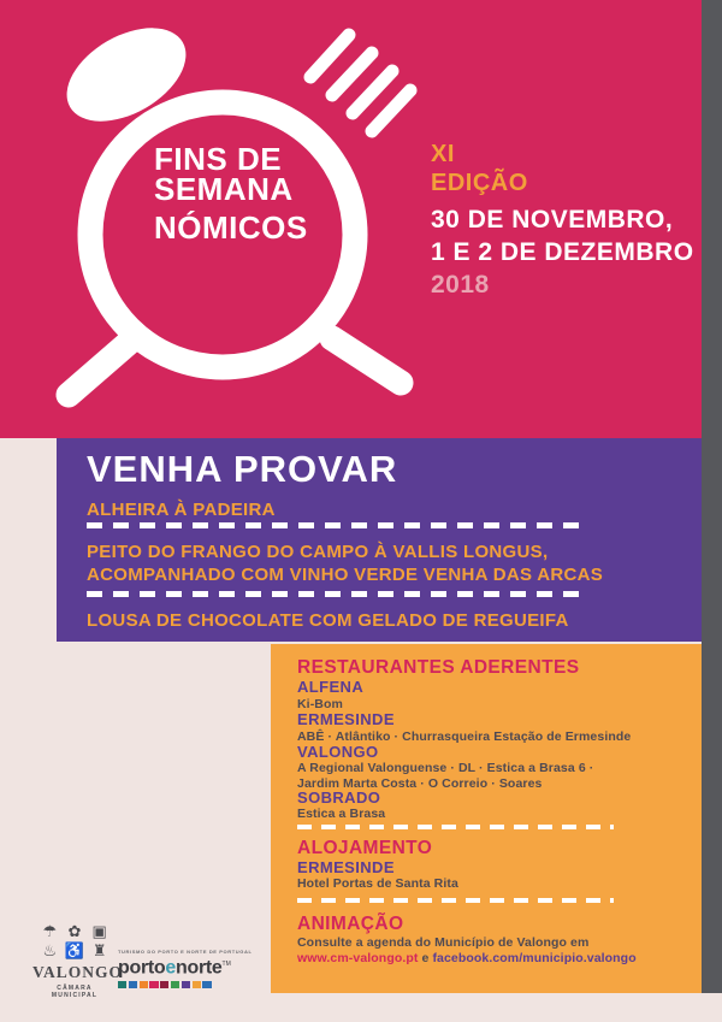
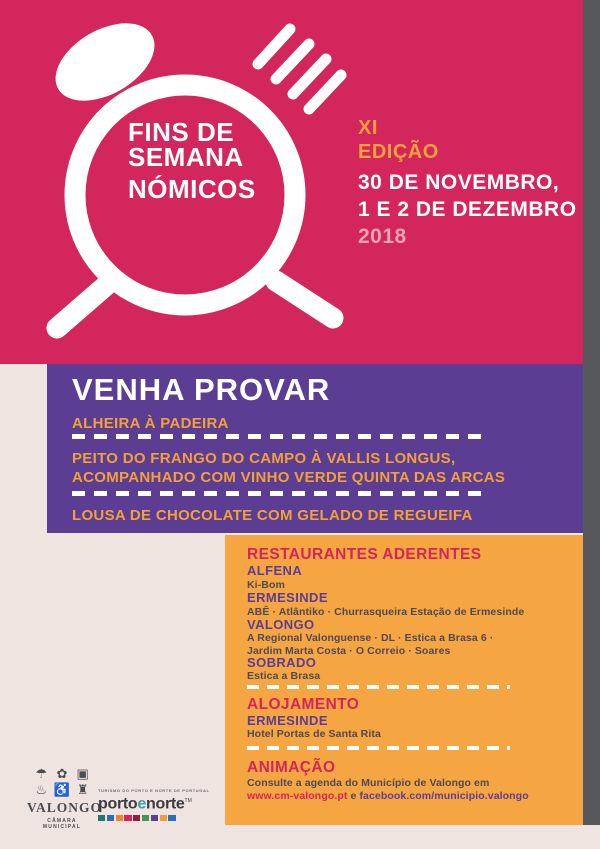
  FINS DE
  SEMANA
  NÓMICOS
  XI
  EDIÇÃO
  30 DE NOVEMBRO,
  1 E 2 DE DEZEMBRO
  2018
  VENHA PROVAR
  ALHEIRA À PADEIRA
  PEITO DO FRANGO DO CAMPO À VALLIS LONGUS,
- ACOMPANHADO COM VINHO VERDE VENHA DAS ARCAS
+ ACOMPANHADO COM VINHO VERDE QUINTA DAS ARCAS
  LOUSA DE CHOCOLATE COM GELADO DE REGUEIFA
  RESTAURANTES ADERENTES
  ALFENA
  Ki-Bom
  ERMESINDE
  ABÊ · Atlântiko · Churrasqueira Estação de Ermesinde
  VALONGO
  A Regional Valonguense · DL · Estica a Brasa 6 · Jardim Marta Costa · O Correio · Soares
  SOBRADO
  Estica a Brasa
  ALOJAMENTO
  ERMESINDE
  Hotel Portas de Santa Rita
  ANIMAÇÃO
  Consulte a agenda do Município de Valongo em
  www.cm-valongo.pt e facebook.com/municipio.valongo
  ☂
  ✿
  ▣
  ♨
  ♿
  ♜
  VALONGO
  portoenorte
